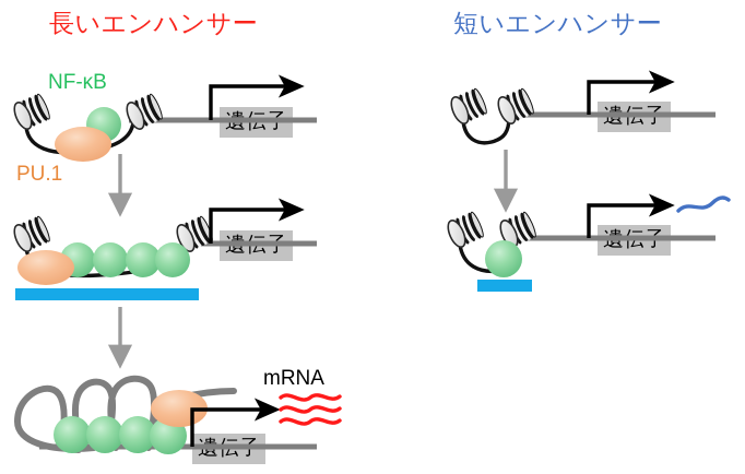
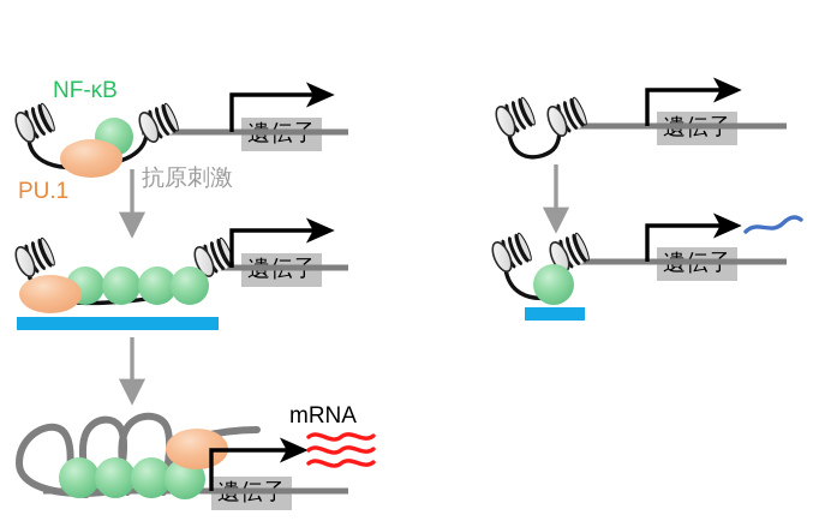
- 長いエンハンサー
- 短いエンハンサー
  NF-κB
  PU.1
+ 抗原刺激
  mRNA
